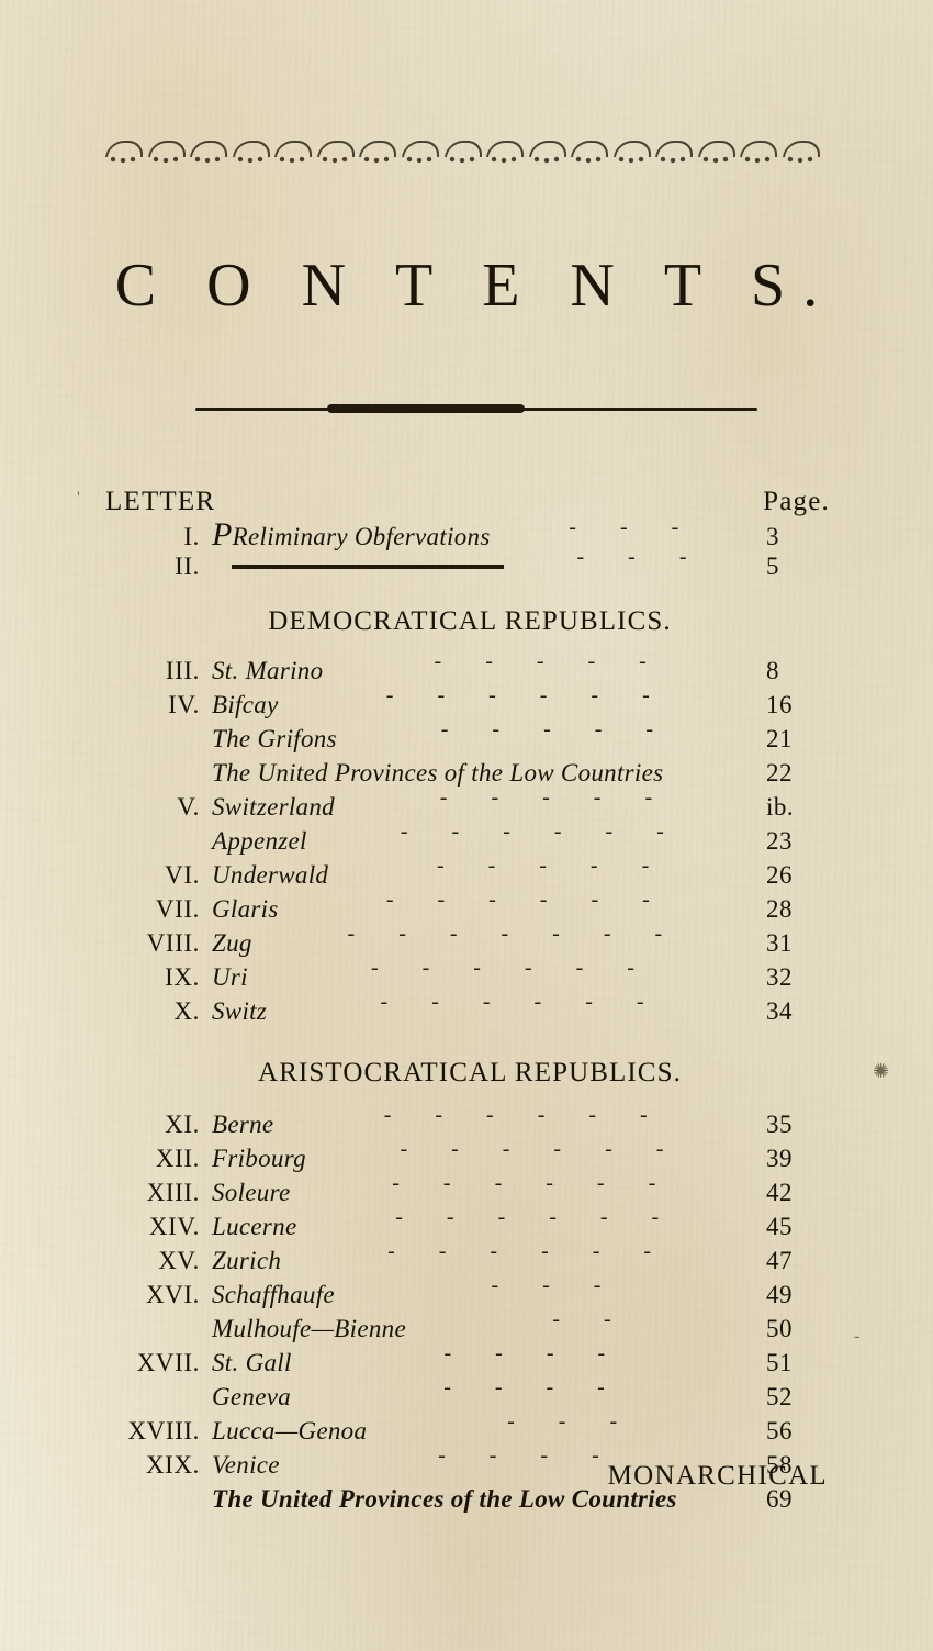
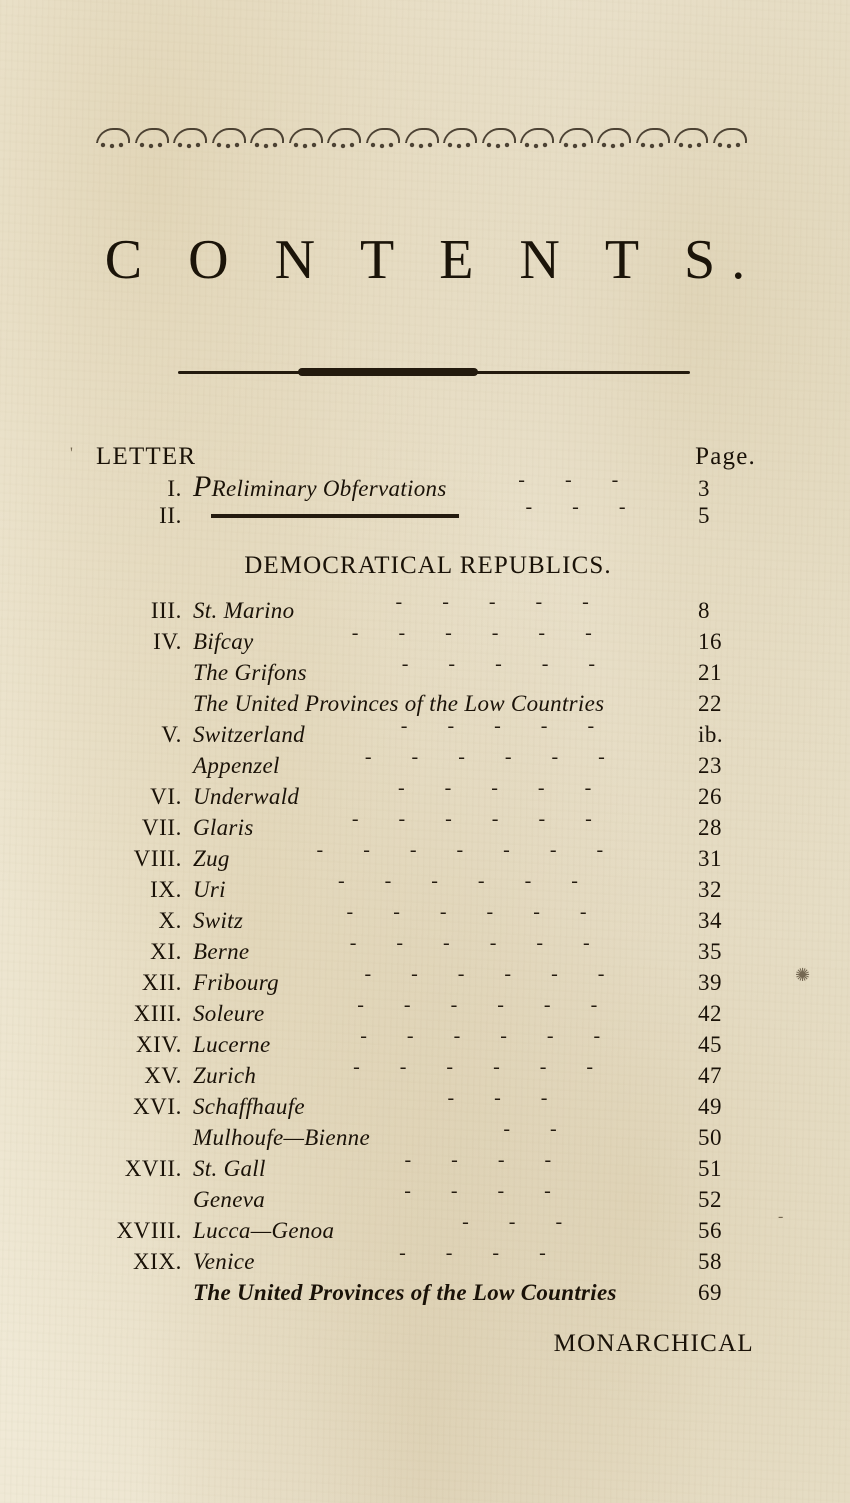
  C O N T E N T S.
  LETTER
  Page.
  I.
  PReliminary Obfervations
  - - -
  3
  II.
  - - -
  5
  DEMOCRATICAL REPUBLICS.
  III.
  St. Marino
  - - - - -
  8
  IV.
  Bifcay
  - - - - - -
  16
  The Grifons
  - - - - -
  21
  The United Provinces of the Low Countries
  22
  V.
  Switzerland
  - - - - -
  ib.
  Appenzel
  - - - - - -
  23
  VI.
  Underwald
  - - - - -
  26
  VII.
  Glaris
  - - - - - -
  28
  VIII.
  Zug
  - - - - - - -
  31
  IX.
  Uri
  - - - - - -
  32
  X.
  Switz
  - - - - - -
  34
- ARISTOCRATICAL REPUBLICS.
  XI.
  Berne
  - - - - - -
  35
  XII.
  Fribourg
  - - - - - -
  39
  XIII.
  Soleure
  - - - - - -
  42
  XIV.
  Lucerne
  - - - - - -
  45
  XV.
  Zurich
  - - - - - -
  47
  XVI.
  Schaffhaufe
  - - -
  49
  Mulhoufe—Bienne
  - -
  50
  XVII.
  St. Gall
  - - - -
  51
  Geneva
  - - - -
  52
  XVIII.
  Lucca—Genoa
  - - -
  56
  XIX.
  Venice
  - - - -
  58
  The United Provinces of the Low Countries
  69
  MONARCHICAL
  '
  ✺
  -
